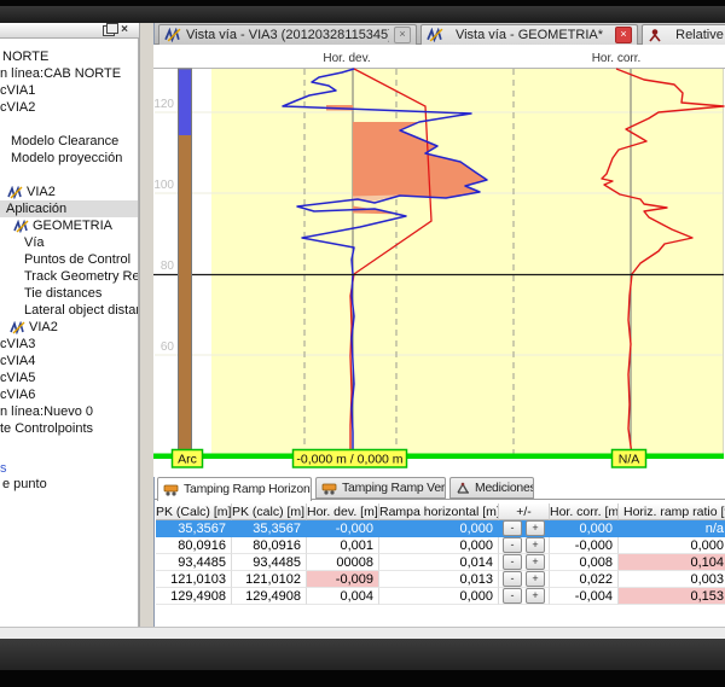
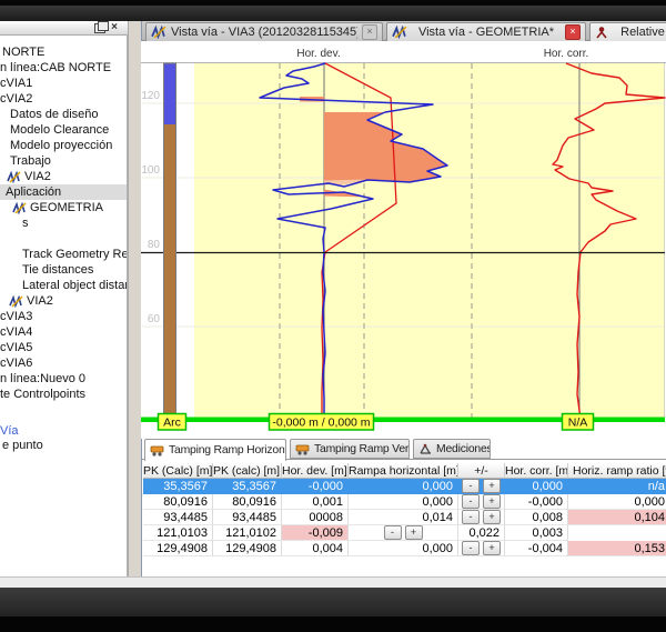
  ×
  NORTE
  n línea:CAB NORTE
  cVIA1
  cVIA2
+ Datos de diseño
  Modelo Clearance
  Modelo proyección
+ Trabajo
  VIA2
  Aplicación
  GEOMETRIA
- Vía
+ s
- Puntos de Control
  Track Geometry Re
  Tie distances
  Lateral object dista
  VIA2
  cVIA3
  cVIA4
  cVIA5
  cVIA6
  n línea:Nuevo 0
  te Controlpoints
- s
+ Vía
  e punto
  Vista vía - VIA3 (20120328115345
  ×
  Vista vía - GEOMETRIA*
  ×
  Relative
  120
  100
  80
  60
  Hor. dev.
  Hor. corr.
  Arc
  -0,000 m / 0,000 m
  N/A
  Tamping Ramp Horizon
  Tamping Ramp Ver
  Medicione
  PK (Calc) [m]
  PK (calc) [m]
  Hor. dev. [m]
  Rampa horizontal [m
  +/-
  Hor. corr. [m
  Horiz. ramp ratio [
  35,3567
  35,3567
  -0,000
  0,000
  -
  +
  0,000
  n/a
  80,0916
  80,0916
  0,001
  0,000
  -
  +
  -0,000
  0,000
  93,4485
  93,4485
  00008
  0,014
  -
  +
  0,008
  0,104
  121,0103
  121,0102
  -0,009
- 0,013
  -
  +
  0,022
  0,003
  129,4908
  129,4908
  0,004
  0,000
  -
  +
  -0,004
  0,153
